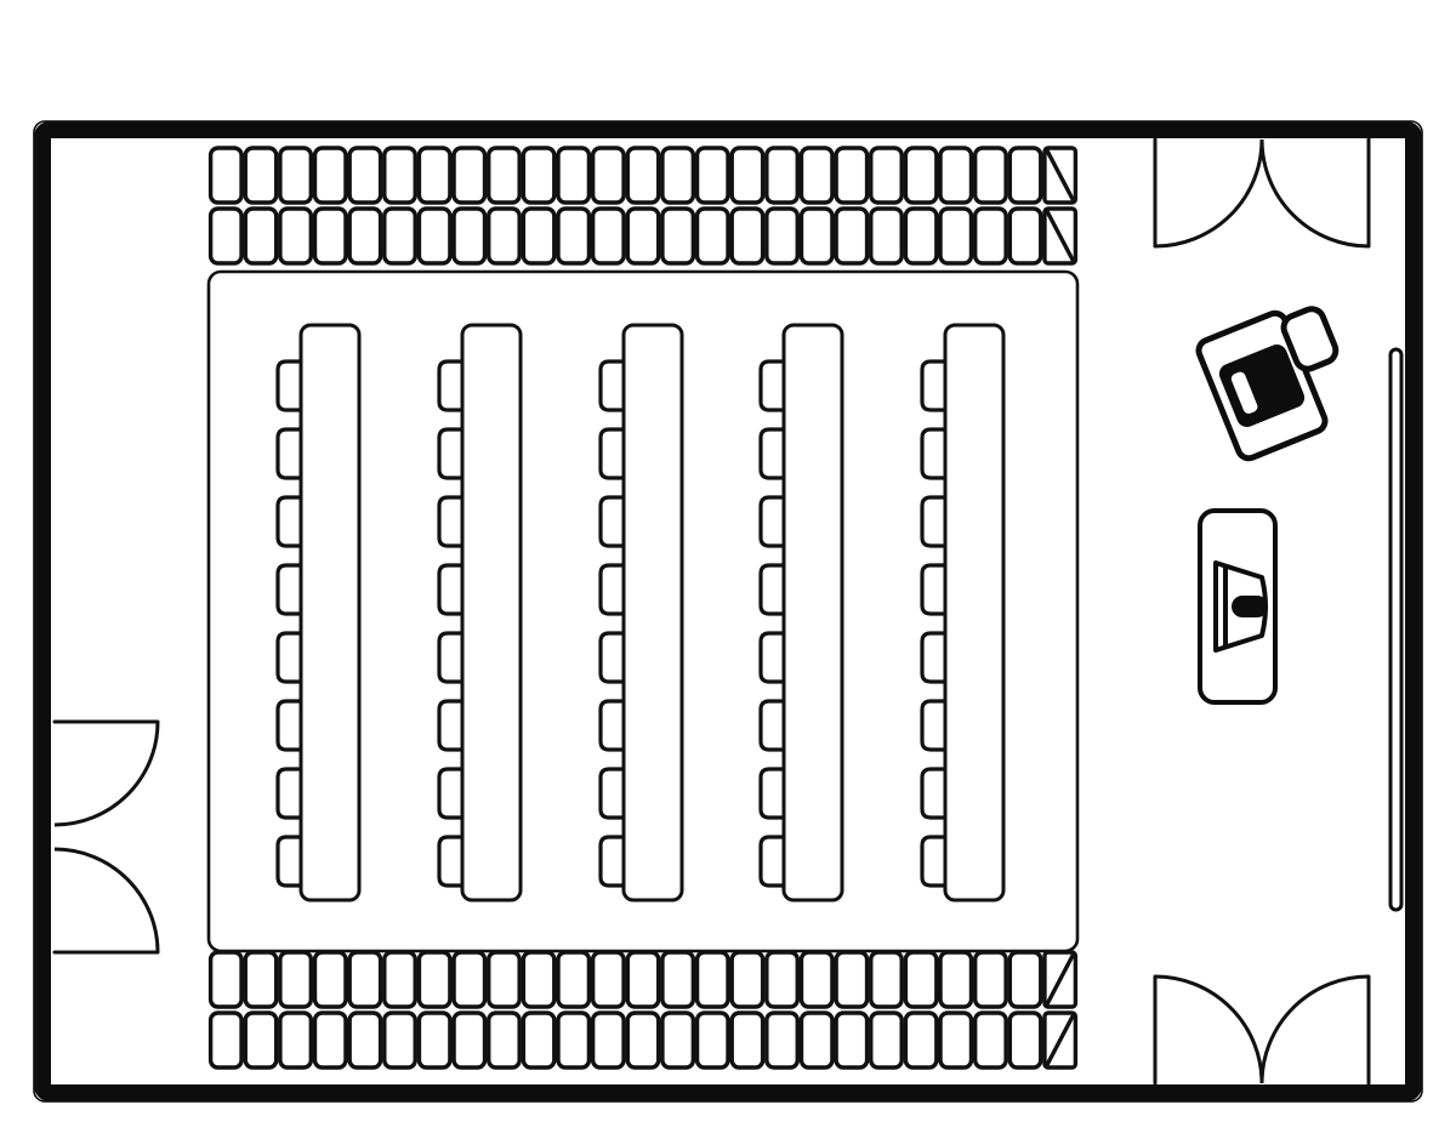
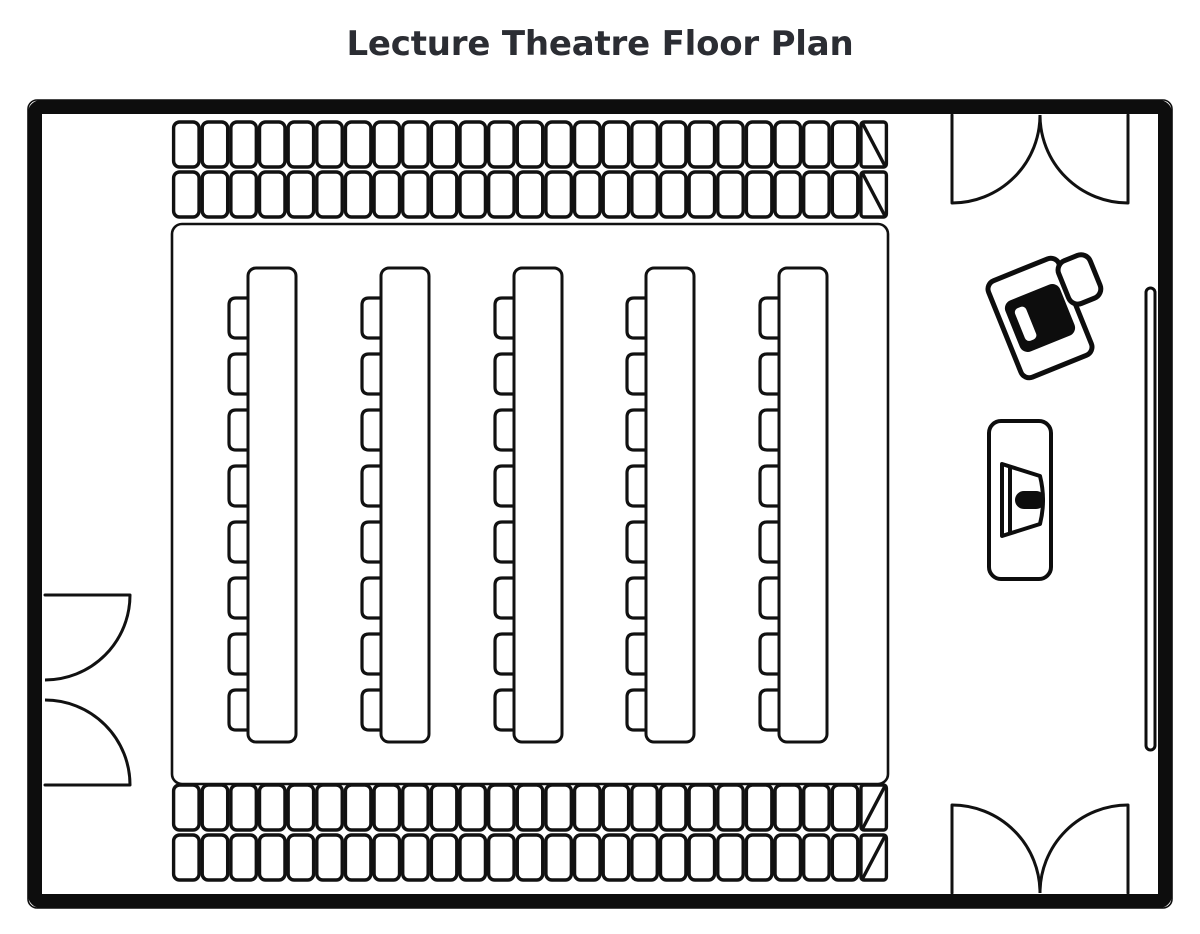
+ Lecture Theatre Floor Plan
